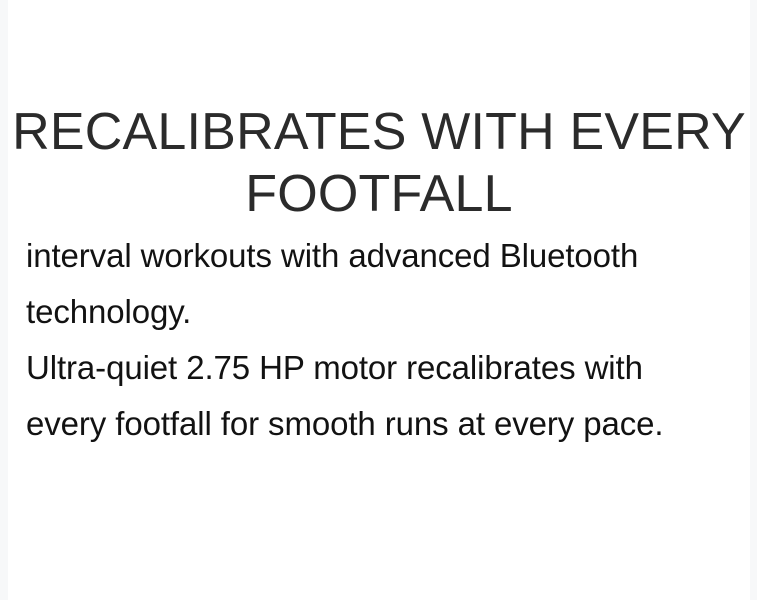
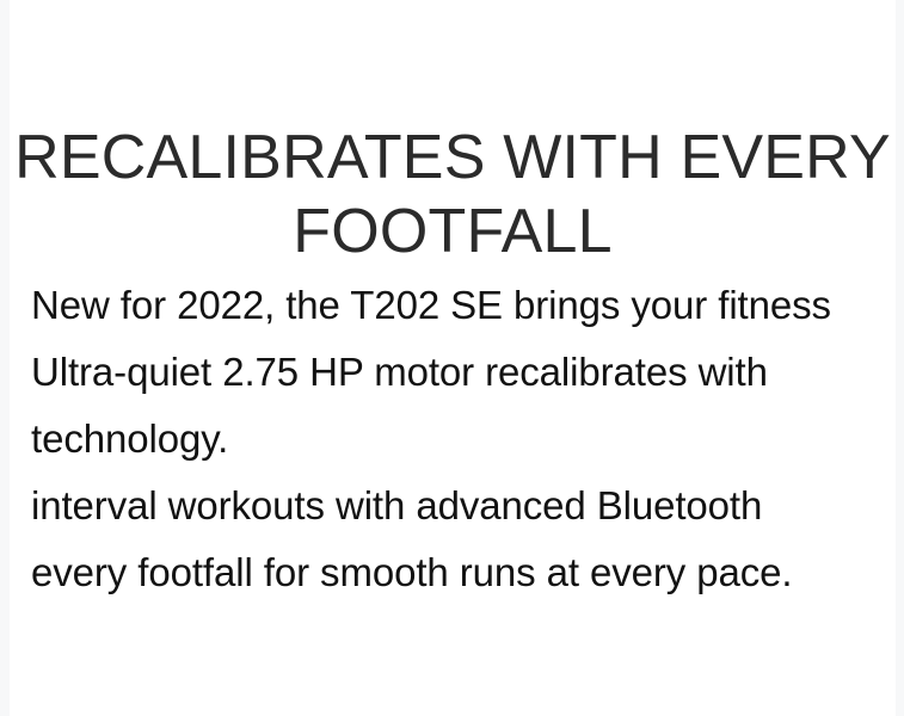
  RECALIBRATES WITH EVERY
  FOOTFALL
+ New for 2022, the T202 SE brings your fitness
- interval workouts with advanced Bluetooth
+ Ultra-quiet 2.75 HP motor recalibrates with
  technology.
- Ultra-quiet 2.75 HP motor recalibrates with
+ interval workouts with advanced Bluetooth
  every footfall for smooth runs at every pace.
